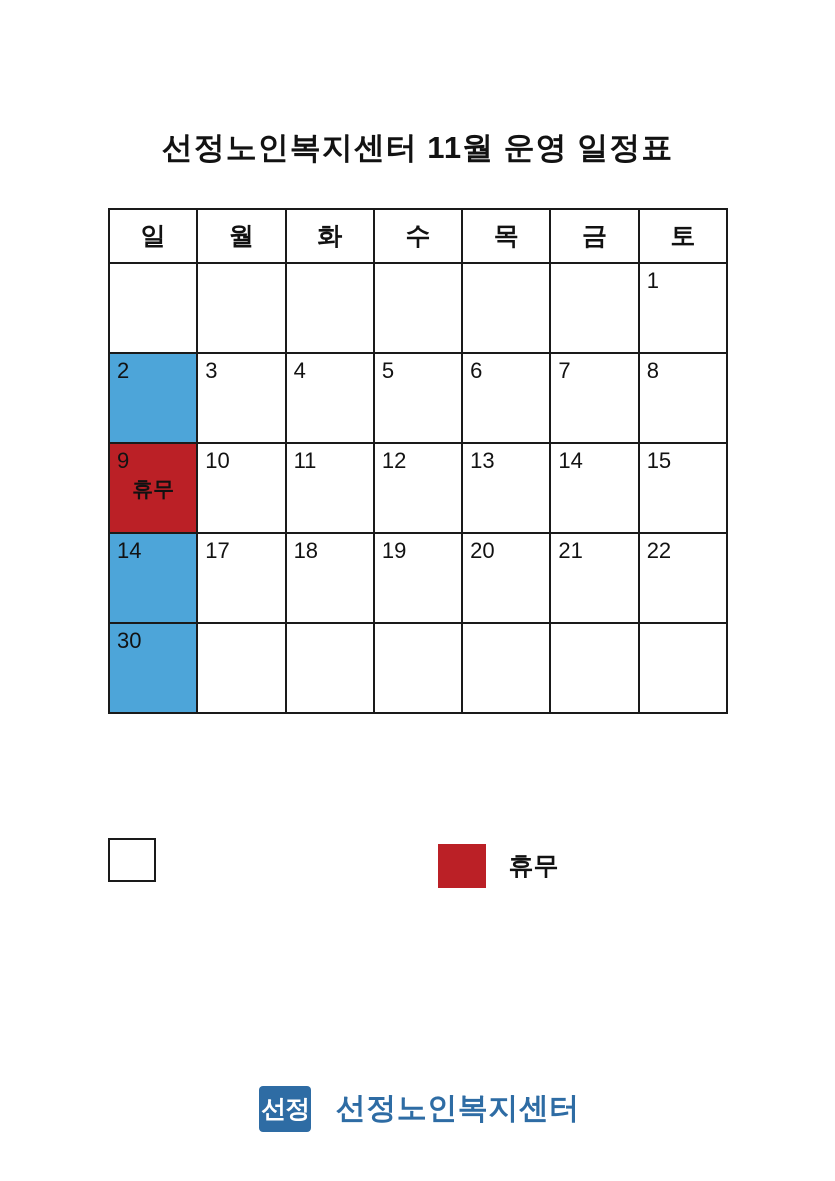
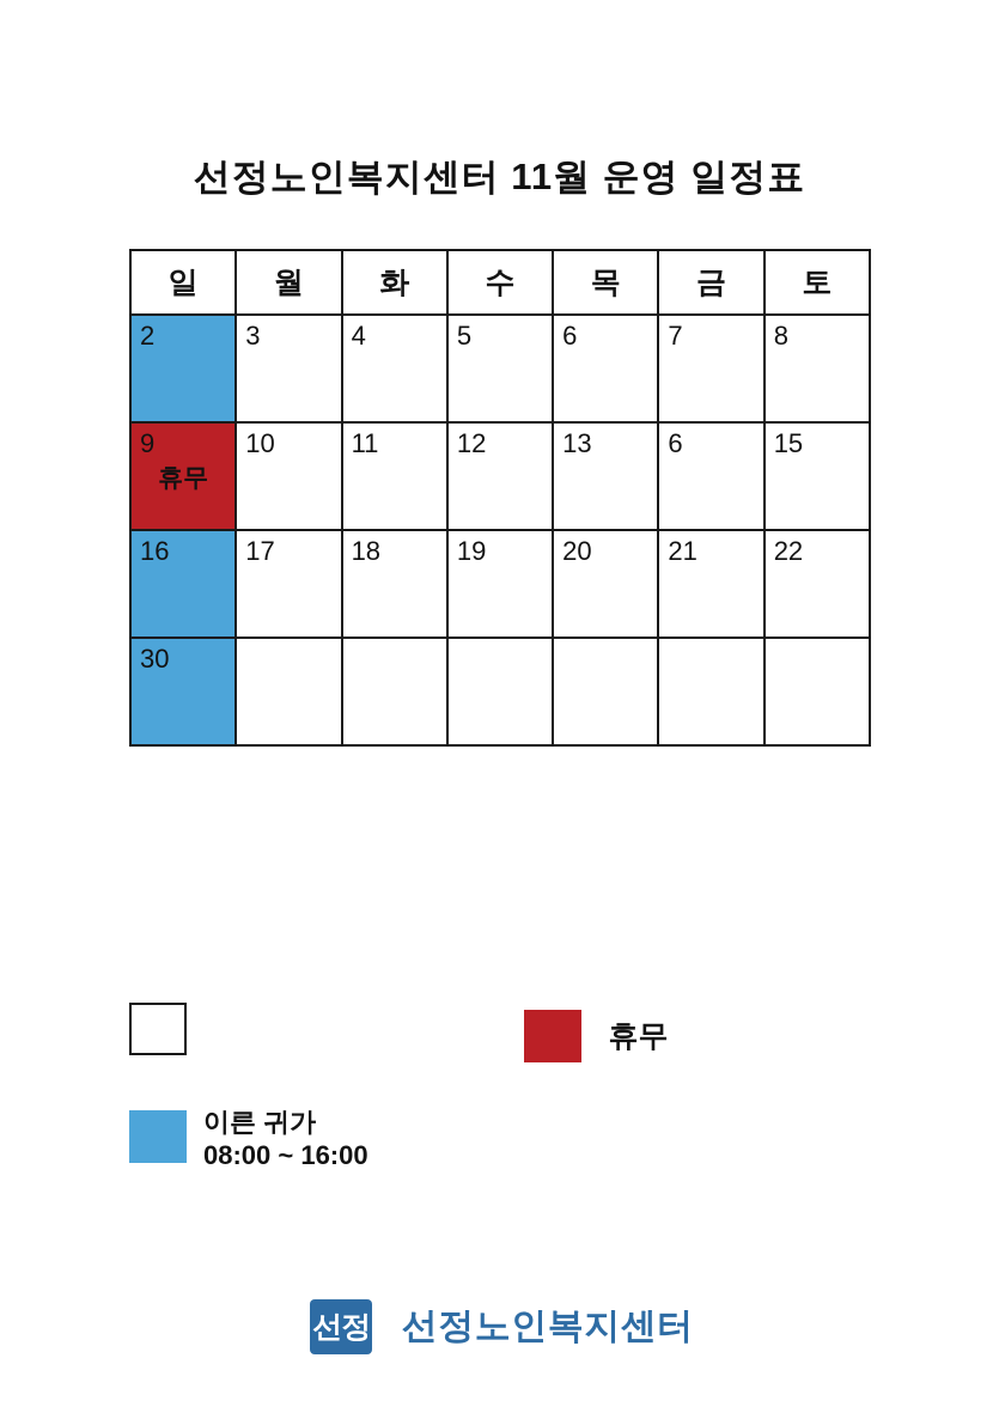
  선정노인복지센터 11월 운영 일정표
  일	월	화	수	목	금	토
- 						1
  2	3	4	5	6	7	8
- 9휴무	10	11	12	13	14	15
+ 9휴무	10	11	12	13	6	15
- 14	17	18	19	20	21	22
+ 16	17	18	19	20	21	22
  30
  휴무
+ 이른 귀가
+ 08:00 ~ 16:00
  선정
  선정노인복지센터
